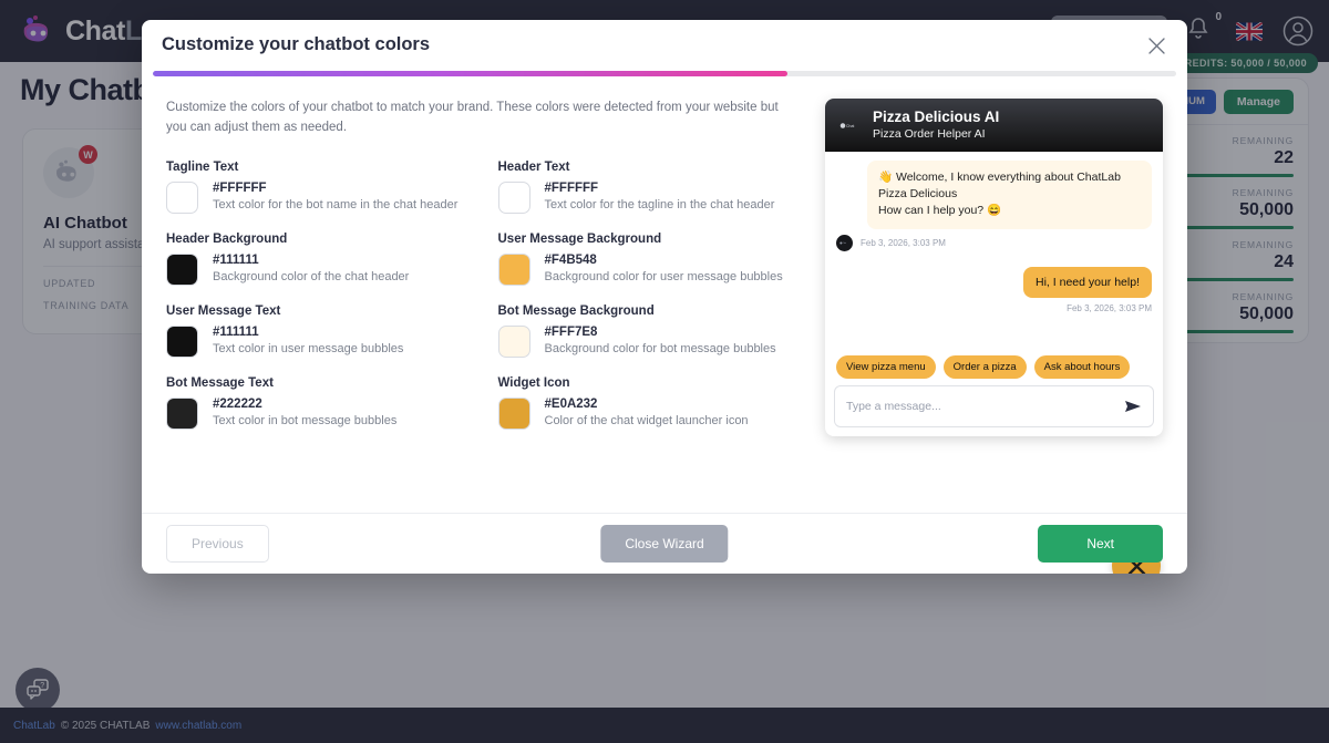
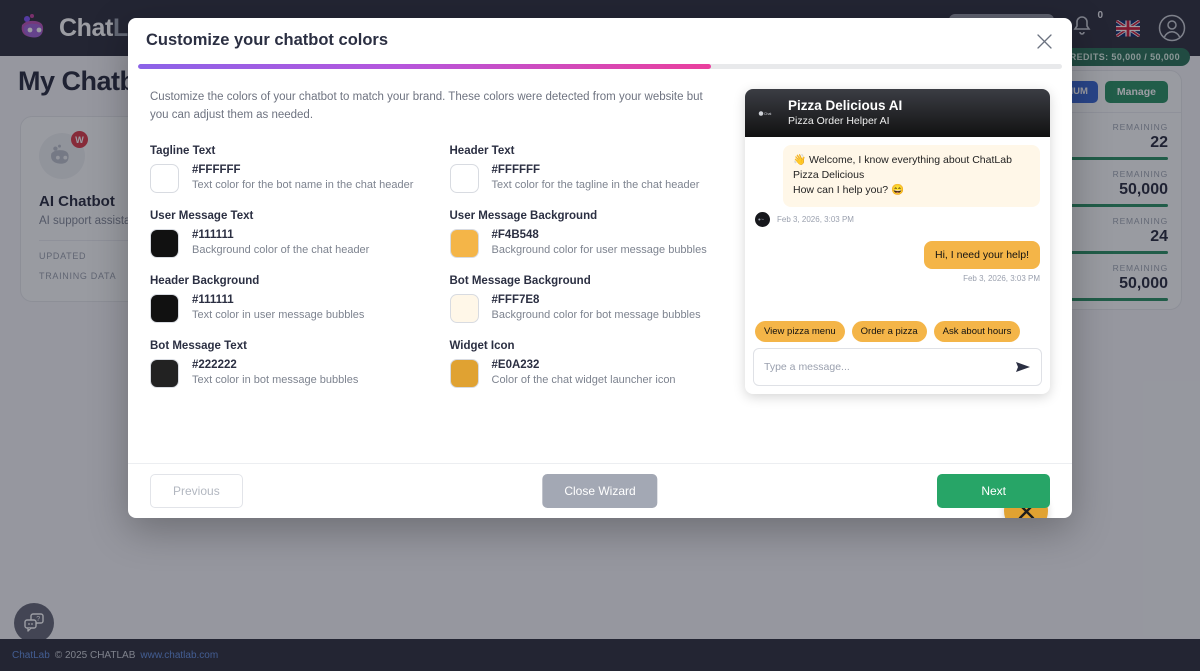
  ChatL
  0
  REDITS: 50,000 / 50,000
  W
  AI Chatbot
  AI support assist
  UPDATED
  TRAINING DATA
  Manage
  REMAINING
  22
  REMAINING
  50,000
  REMAINING
  24
  REMAINING
  50,000
  ChatLab
  © 2025 CHATLAB
  www.chatlab.com
  Customize your chatbot colors
  Customize the colors of your chatbot to match your brand. These colors were detected from your website but you can adjust them as needed.
  Tagline Text
  #FFFFFF
  Text color for the bot name in the chat header
  Header Text
  #FFFFFF
  Text color for the tagline in the chat header
- Header Background
+ User Message Text
  #111111
  Background color of the chat header
  User Message Background
  #F4B548
  Background color for user message bubbles
- User Message Text
+ Header Background
  #111111
  Text color in user message bubbles
  Bot Message Background
  #FFF7E8
  Background color for bot message bubbles
  Bot Message Text
  #222222
  Text color in bot message bubbles
  Widget Icon
  #E0A232
  Color of the chat widget launcher icon
  Pizza Delicious AI
  Pizza Order Helper AI
  👋 Welcome, I know everything about ChatLab Pizza Delicious
  How can I help you? 😄
  Feb 3, 2026, 3:03 PM
  Hi, I need your help!
  Feb 3, 2026, 3:03 PM
  View pizza menu
  Order a pizza
  Ask about hours
  Type a message...
  Previous
  Close Wizard
  Next
